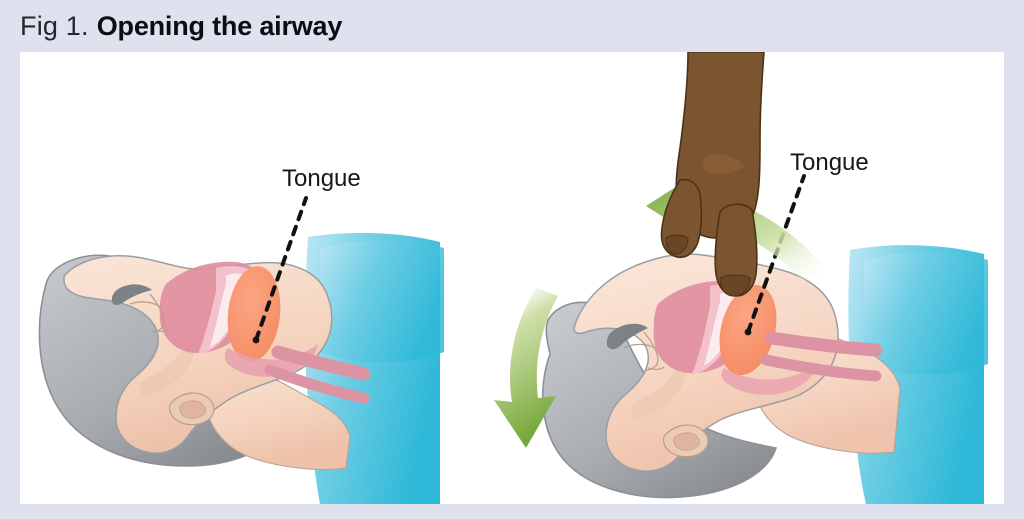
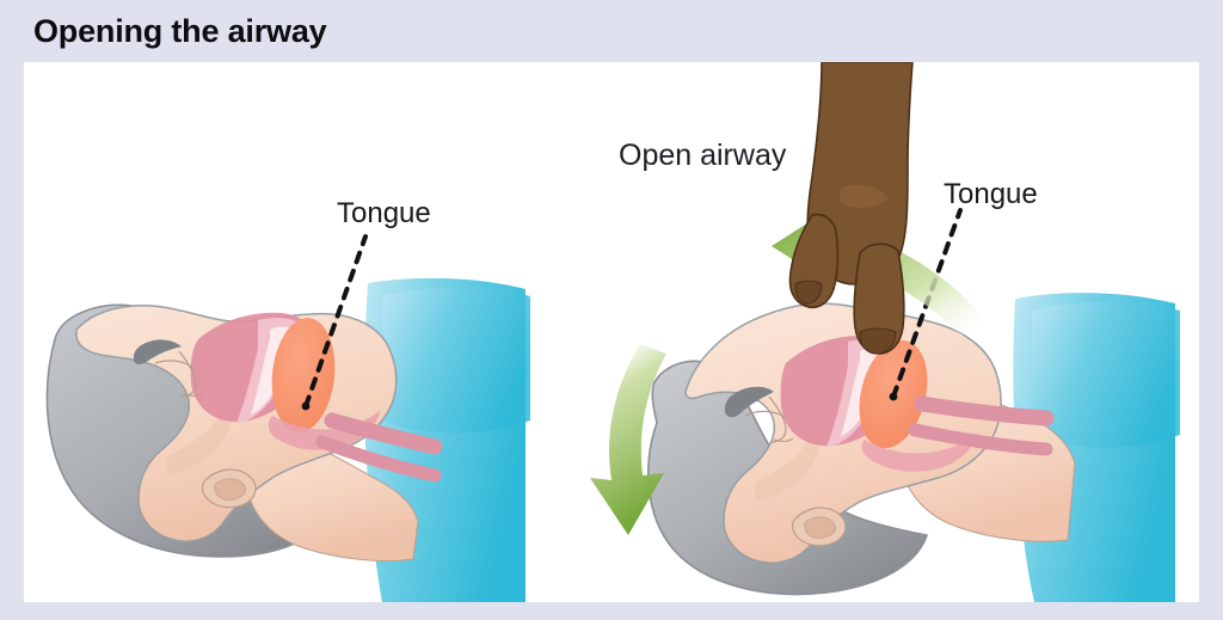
- Fig 1.
  Opening the airway
  Tongue
+ Open airway
  Tongue
